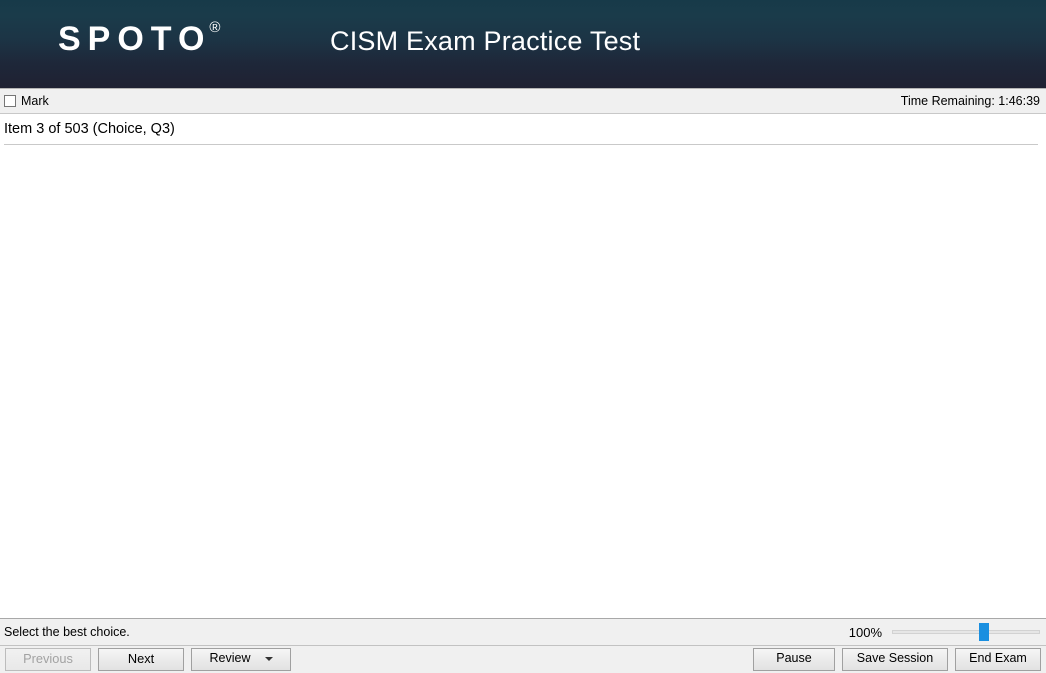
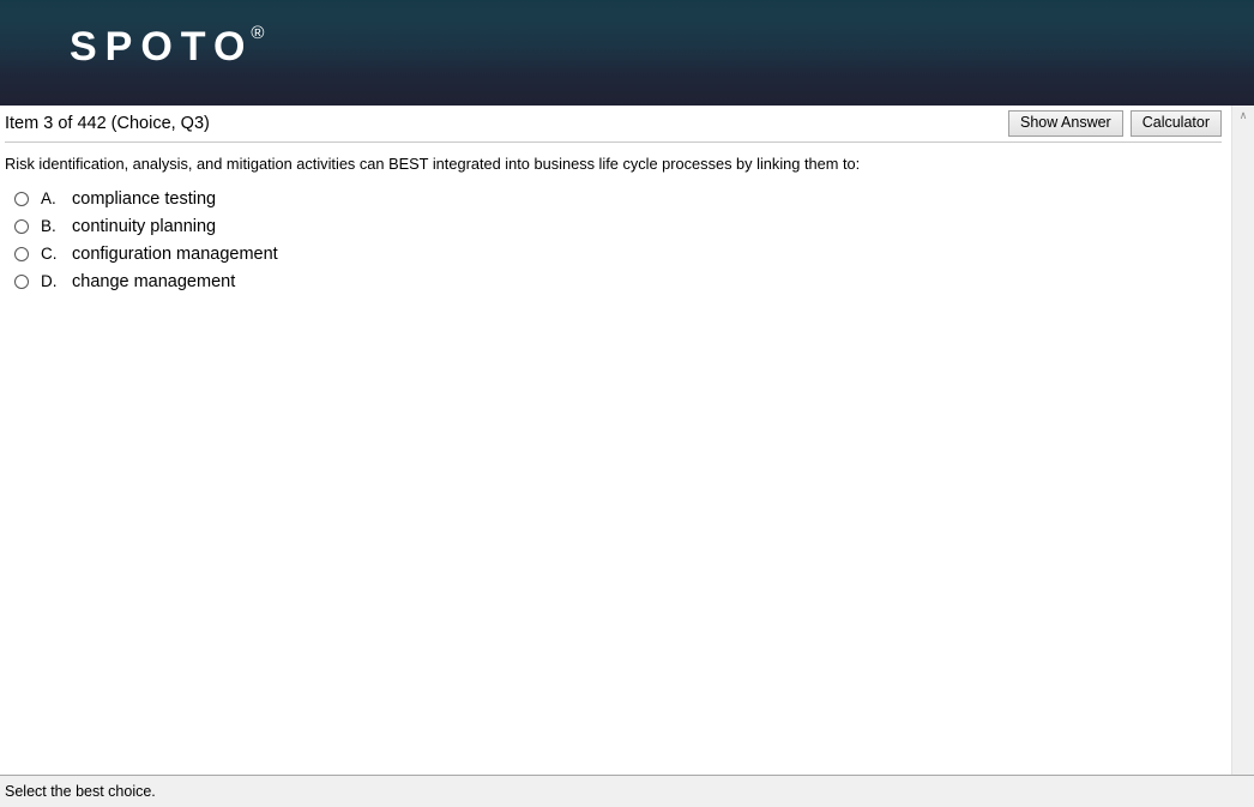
  SPOTO®
- CISM Exam Practice Test
- Mark
- Time Remaining: 1:46:39
- Item 3 of 503 (Choice, Q3)
+ Item 3 of 442 (Choice, Q3)
+ Show Answer
+ Calculator
+ Risk identification, analysis, and mitigation activities can BEST integrated into business life cycle processes by linking them to:
+ A.
+ compliance testing
+ B.
+ continuity planning
+ C.
+ configuration management
+ D.
+ change management
+ ∧
  Select the best choice.
- 100%
- Previous
- Next
- Review
- Pause
- Save Session
- End Exam
